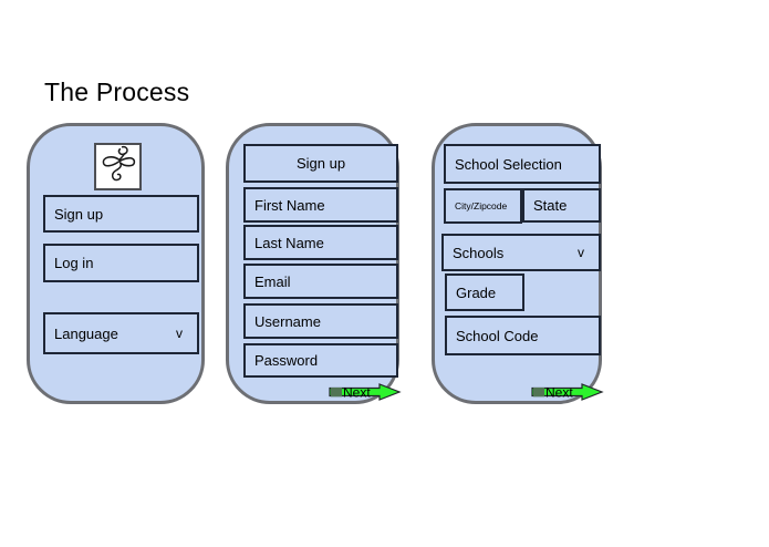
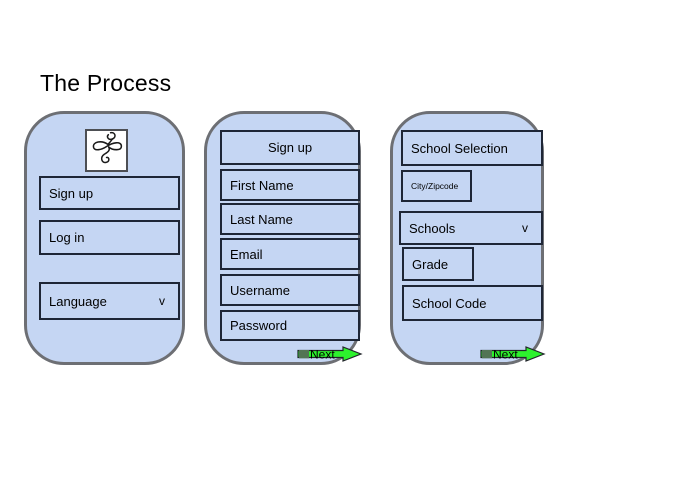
  The Process
  Sign up
  Log in
  Language
  v
  Sign up
  First Name
  Last Name
  Email
  Username
  Password
  Next
  School Selection
  City/Zipcode
- State
  Schools
  v
  Grade
  School Code
  Next
